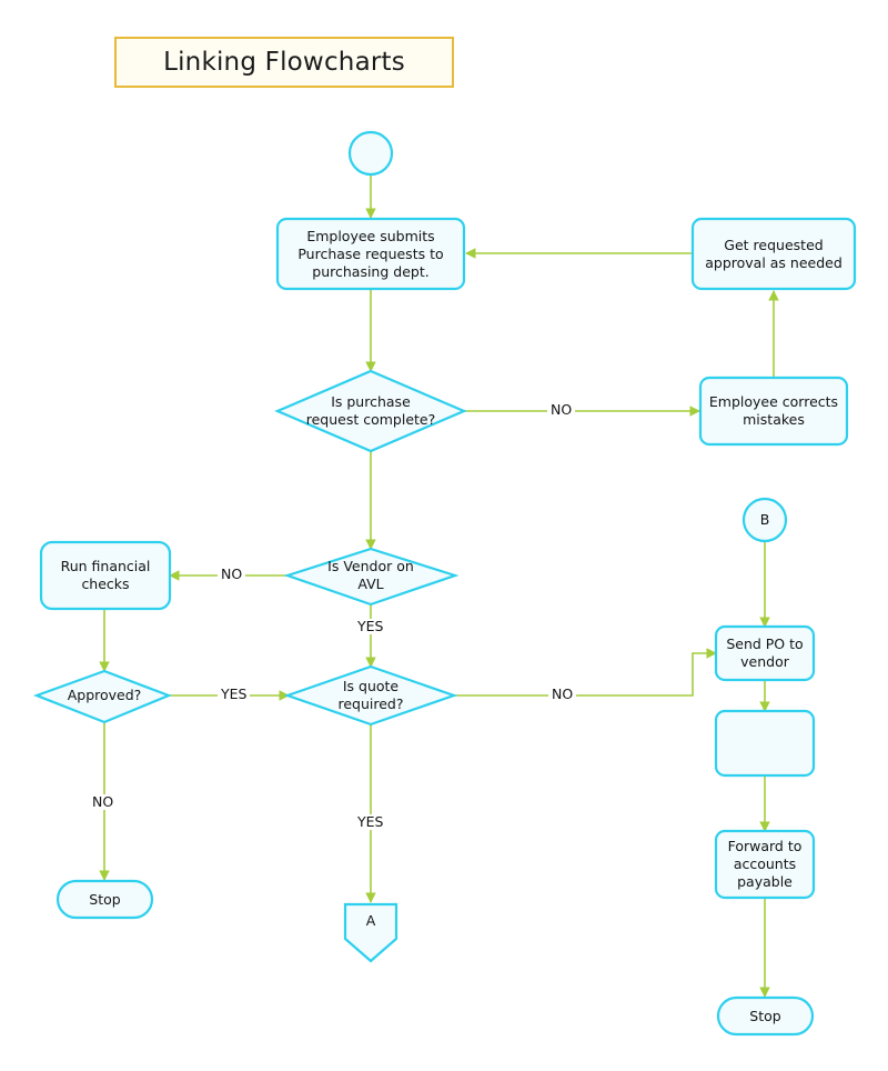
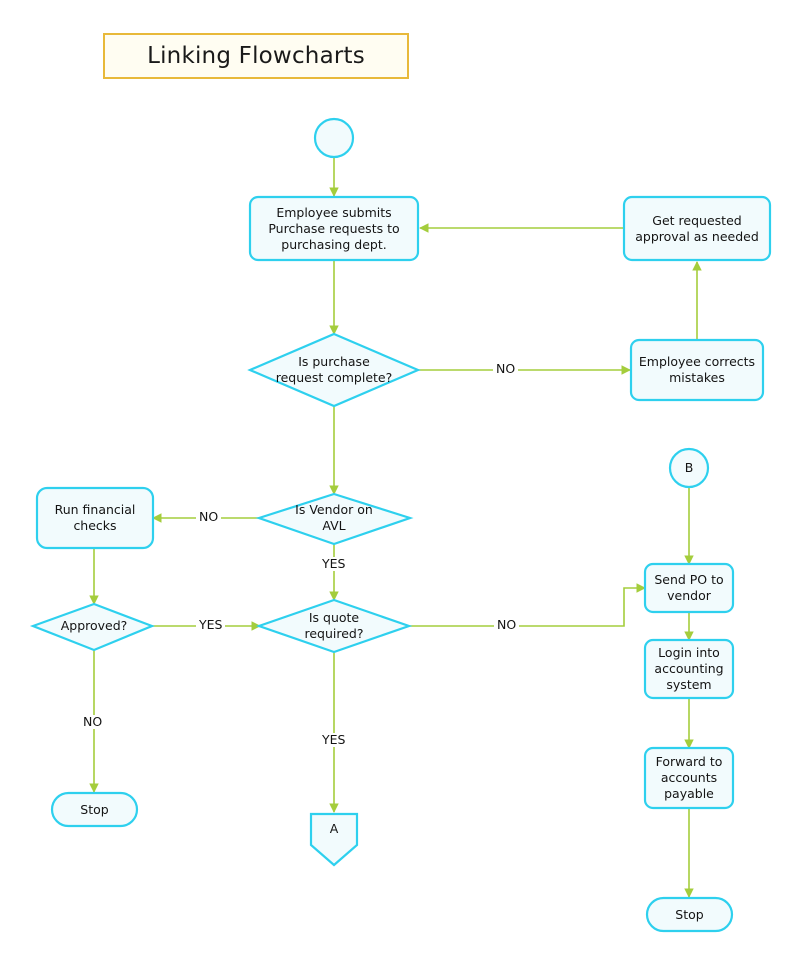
  Linking Flowcharts
  Employee submits
  Purchase requests to
  purchasing dept.
  Get requested
  approval as needed
  Is purchase
  request complete?
  Employee corrects
  mistakes
  Is Vendor on
  AVL
  Run financial
  checks
  Approved?
  Is quote
  required?
  Stop
  A
  B
  Send PO to
  vendor
+ Login into
+ accounting
+ system
  Forward to
  accounts
  payable
  Stop
  NO
  NO
  YES
  YES
  NO
  NO
  YES
